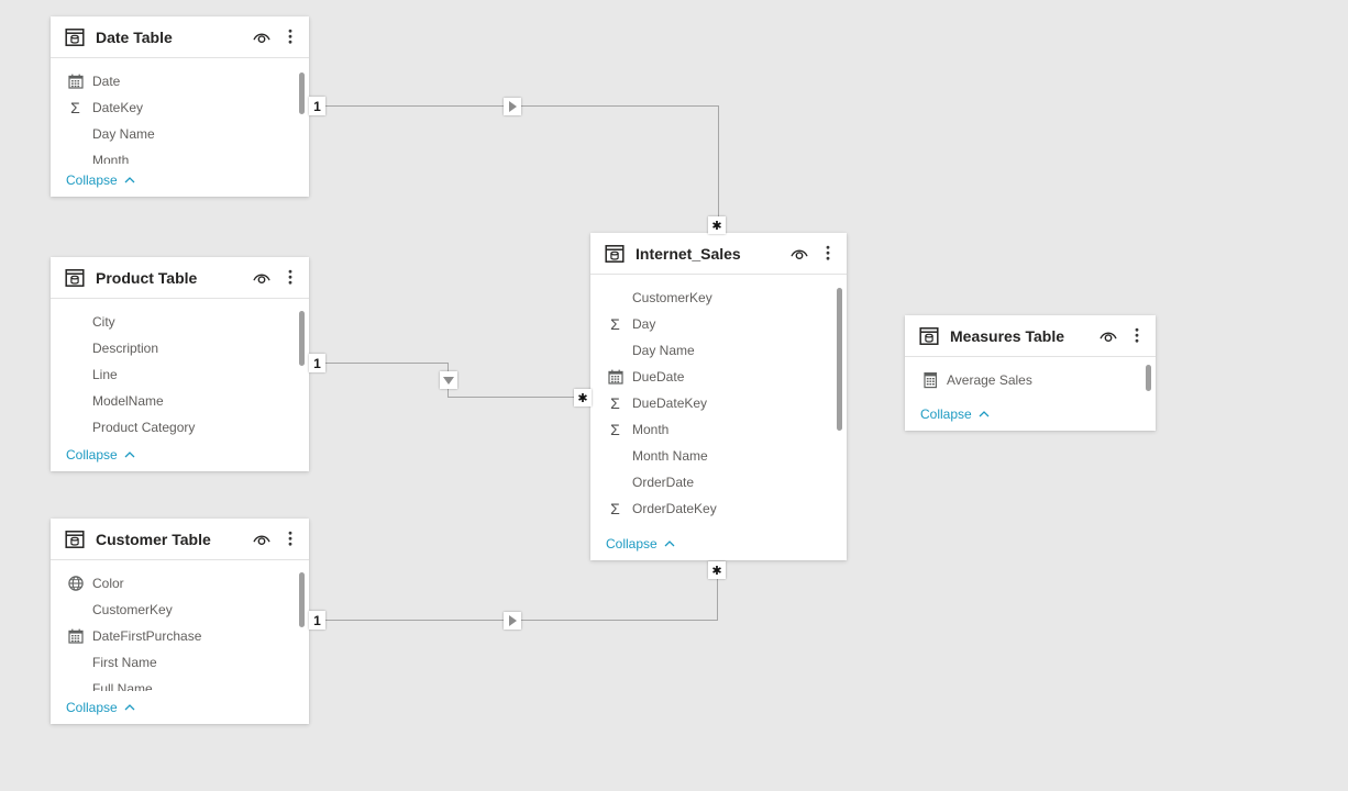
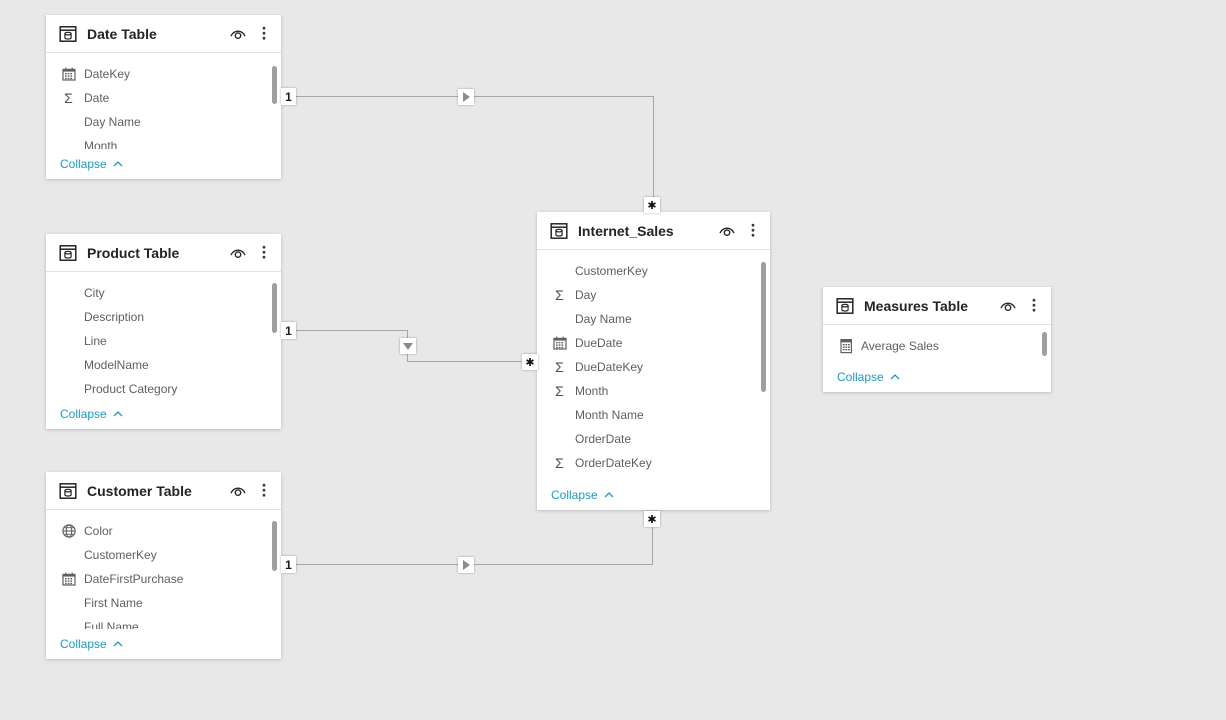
  1
  ✱
  1
  ✱
  1
  ✱
  Date Table
- Date
+ DateKey
  Σ
- DateKey
+ Date
  Day Name
  Month
  Collapse
  Product Table
  City
  Description
  Line
  ModelName
  Product Category
  Collapse
  Customer Table
  Color
  CustomerKey
  DateFirstPurchase
  First Name
  Full Name
  Collapse
  Internet_Sales
  CustomerKey
  Σ
  Day
  Day Name
  DueDate
  Σ
  DueDateKey
  Σ
  Month
  Month Name
  OrderDate
  Σ
  OrderDateKey
  Collapse
  Measures Table
  Average Sales
  Collapse
